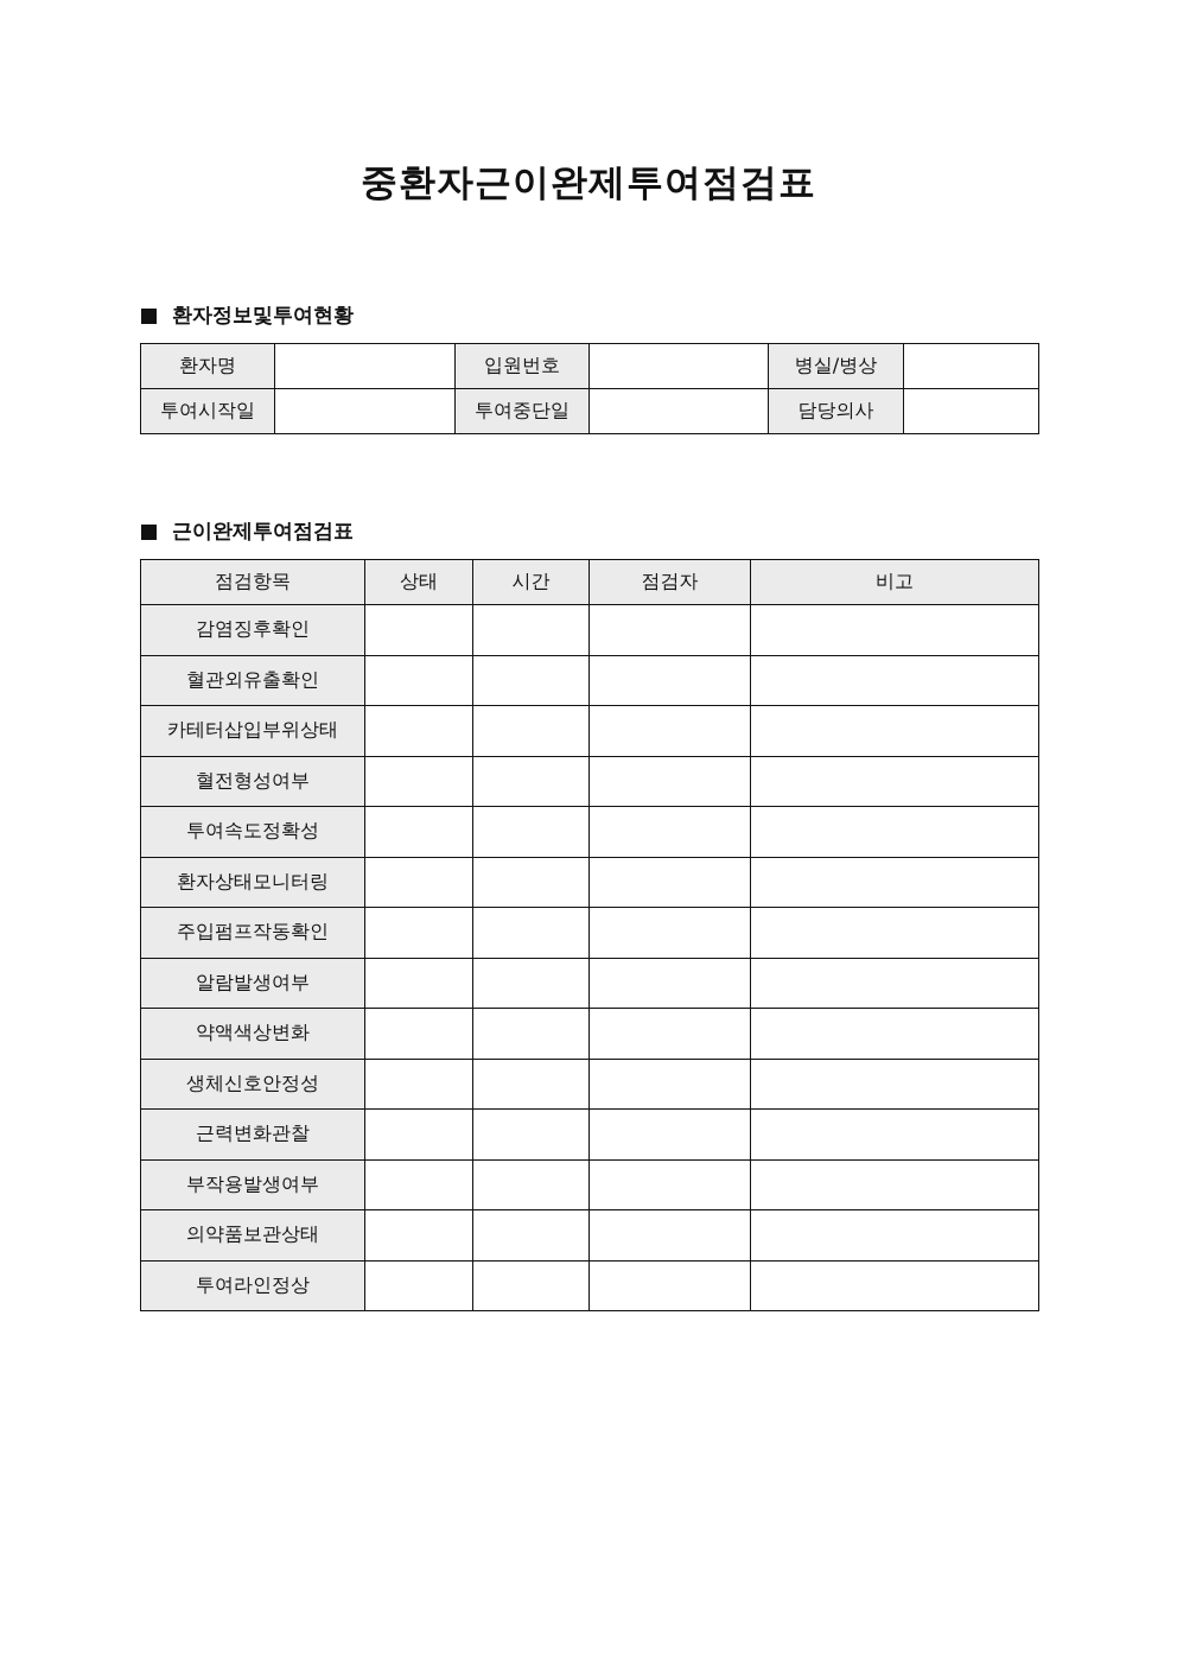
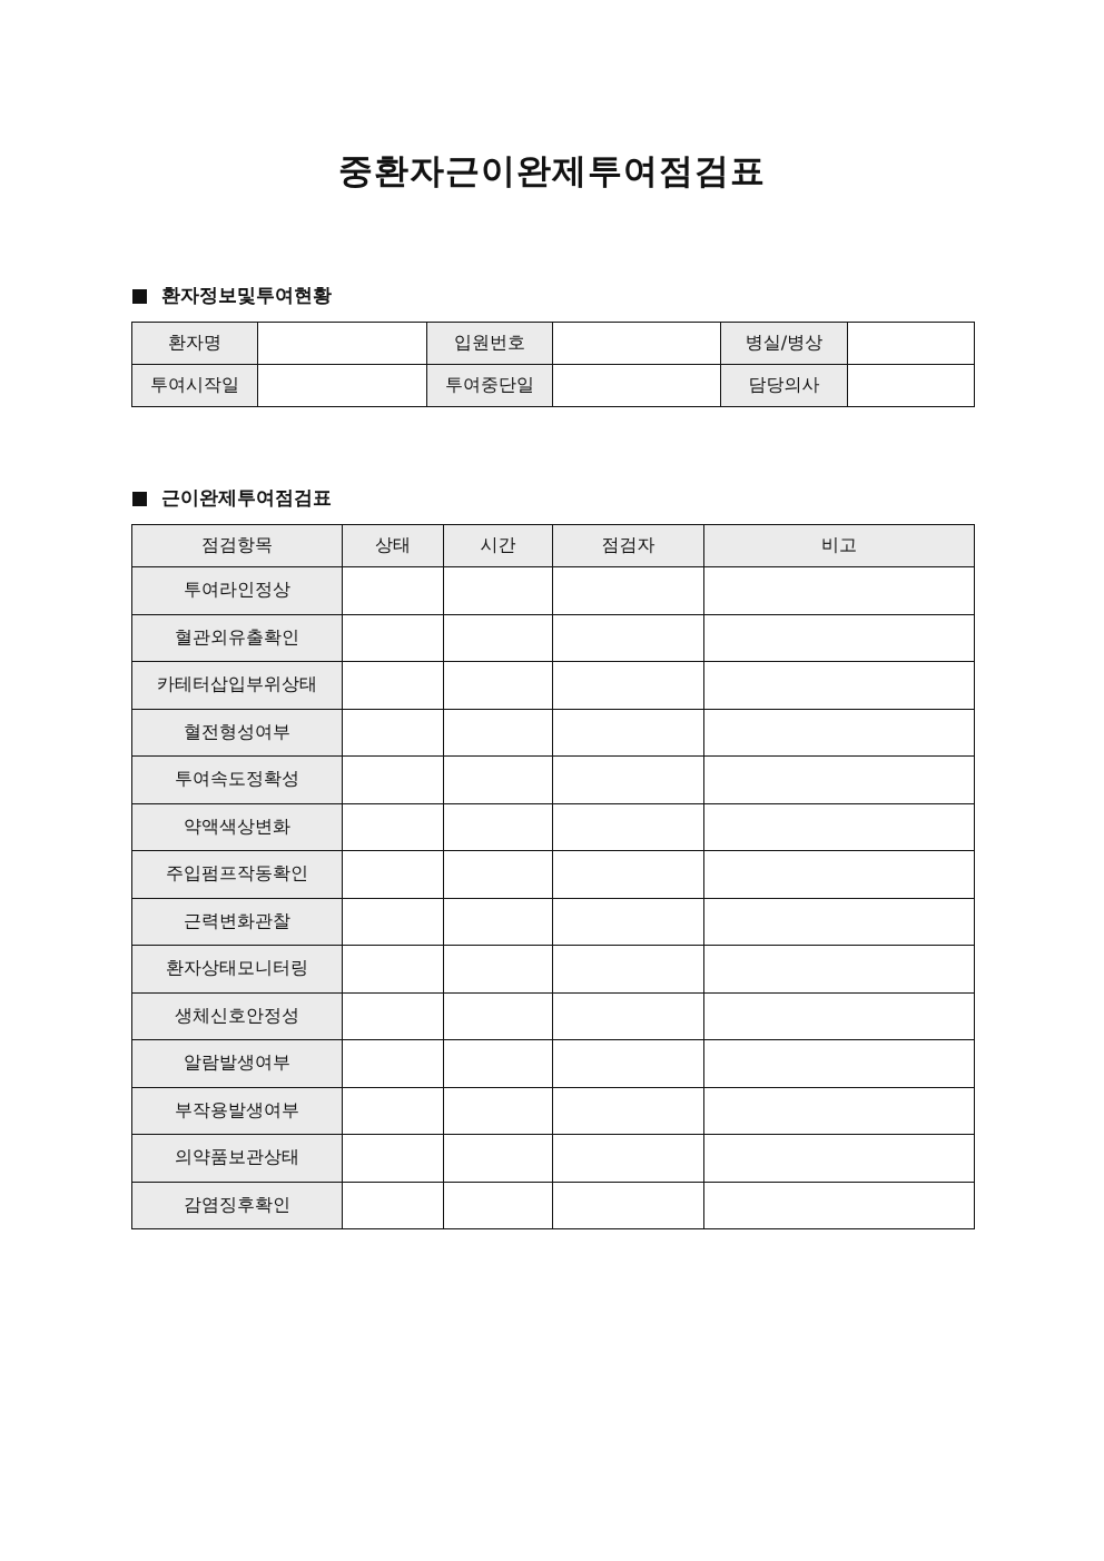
  중환자근이완제투여점검표
  환자정보및투여현황
  환자명		입원번호		병실/병상
  투여시작일		투여중단일		담당의사
  근이완제투여점검표
  점검항목	상태	시간	점검자	비고
- 감염징후확인
+ 투여라인정상
  혈관외유출확인
  카테터삽입부위상태
  혈전형성여부
  투여속도정확성
- 환자상태모니터링
+ 약액색상변화
  주입펌프작동확인
- 알람발생여부
+ 근력변화관찰
- 약액색상변화
+ 환자상태모니터링
  생체신호안정성
- 근력변화관찰
+ 알람발생여부
  부작용발생여부
  의약품보관상태
- 투여라인정상
+ 감염징후확인
